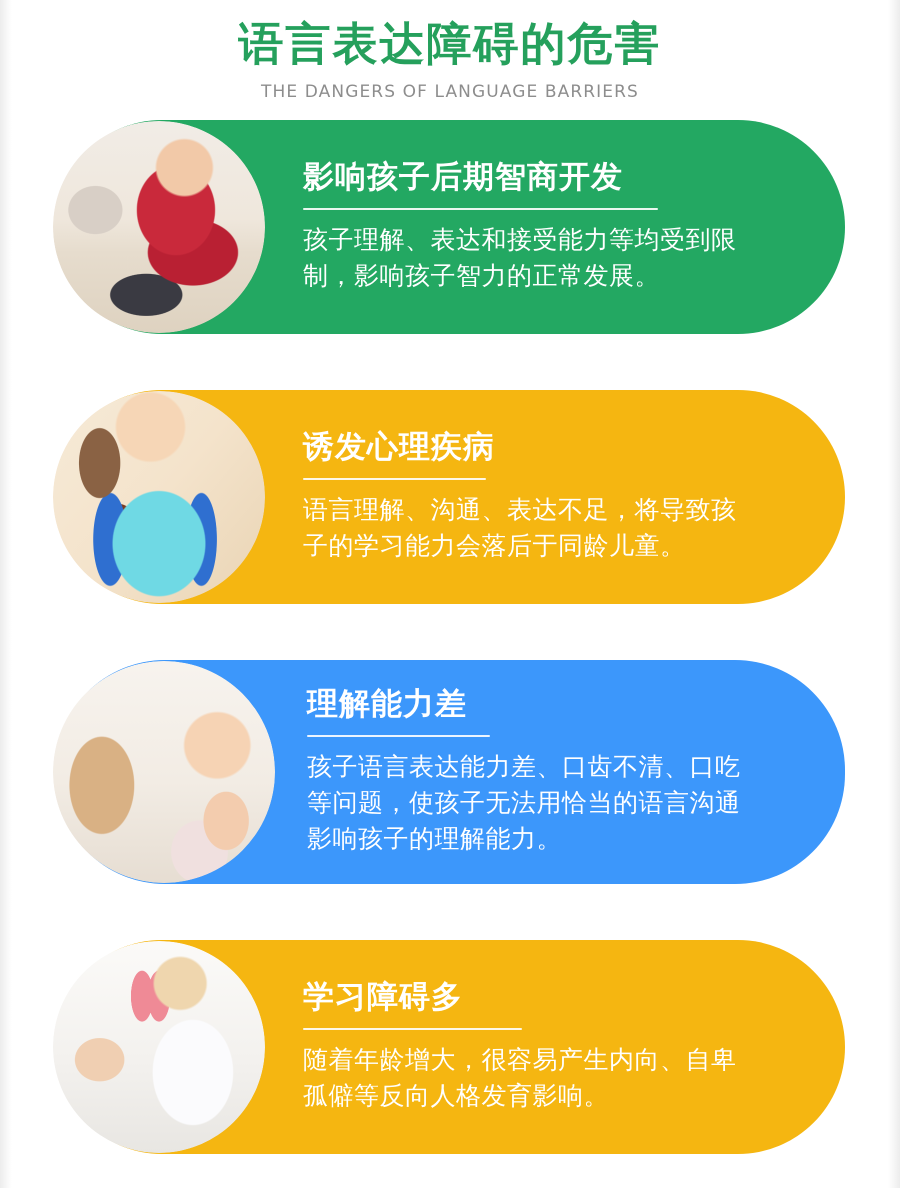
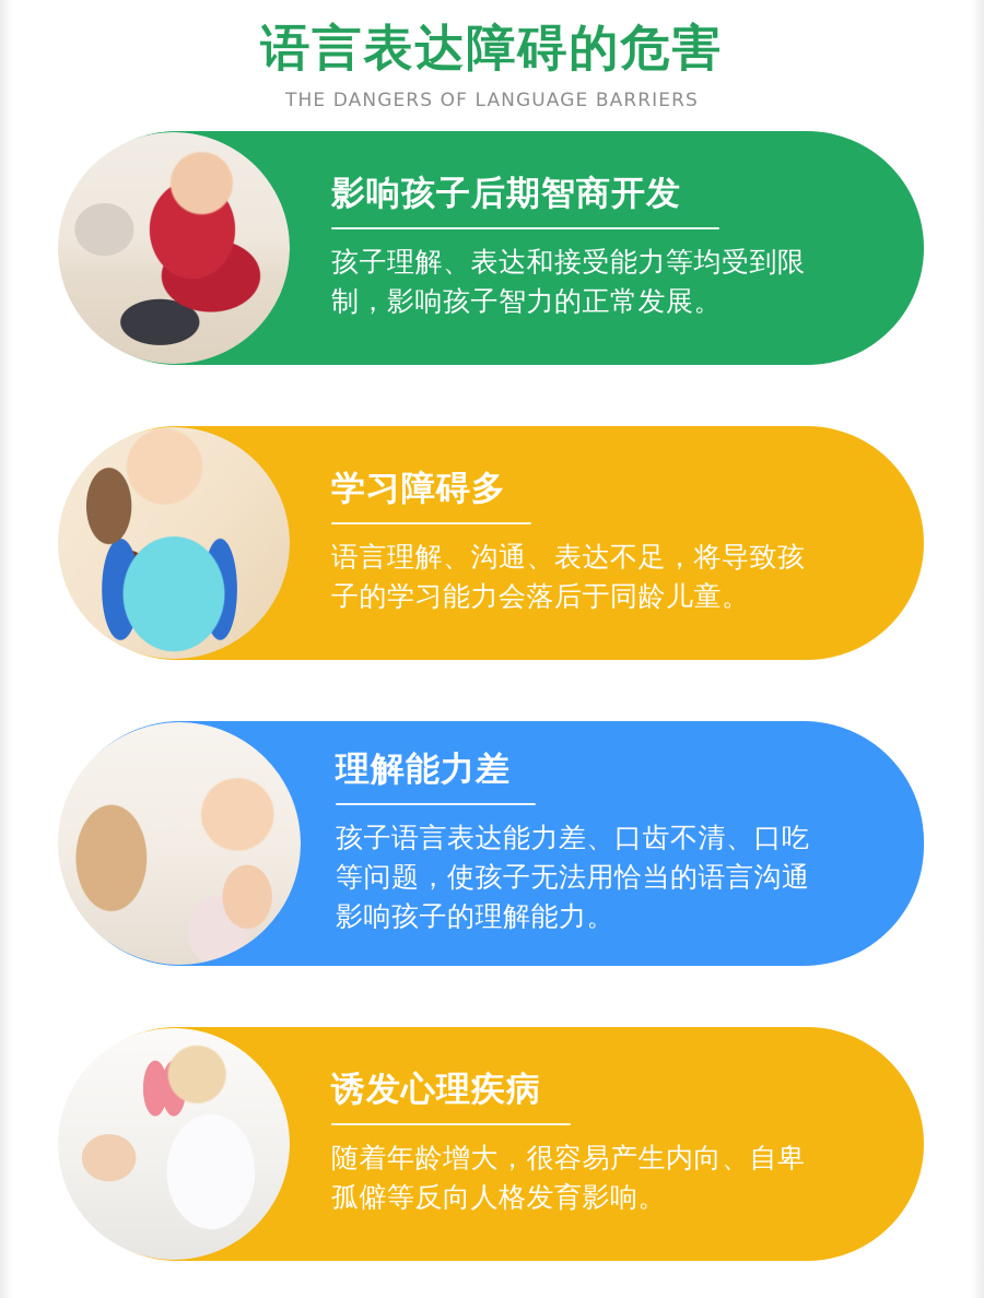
  语言表达障碍的危害
  THE DANGERS OF LANGUAGE BARRIERS
  影响孩子后期智商开发
  孩子理解、表达和接受能力等均受到限
  制，影响孩子智力的正常发展。
- 诱发心理疾病
+ 学习障碍多
  语言理解、沟通、表达不足，将导致孩
  子的学习能力会落后于同龄儿童。
  理解能力差
  孩子语言表达能力差、口齿不清、口吃
  等问题，使孩子无法用恰当的语言沟通
  影响孩子的理解能力。
- 学习障碍多
+ 诱发心理疾病
  随着年龄增大，很容易产生内向、自卑
  孤僻等反向人格发育影响。
